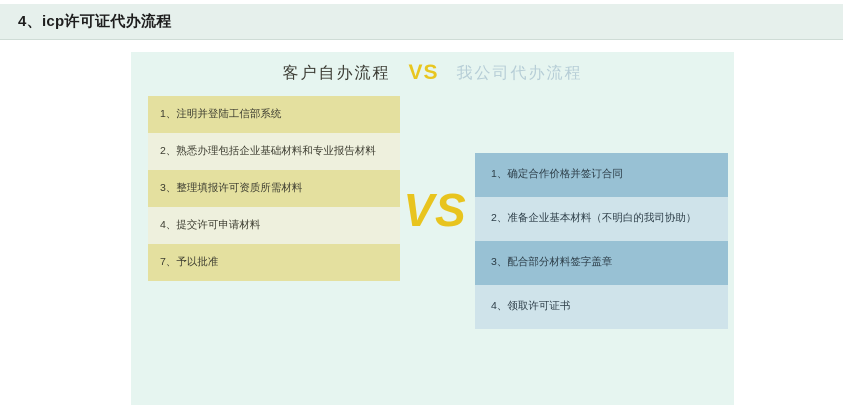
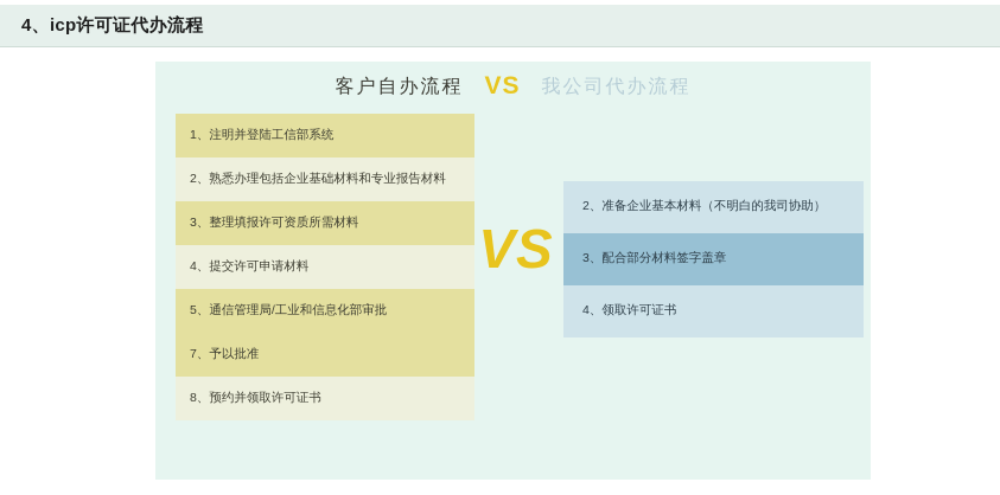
  4、icp许可证代办流程
  客户自办流程
  VS
  我公司代办流程
  1、注明并登陆工信部系统
  2、熟悉办理包括企业基础材料和专业报告材料
  3、整理填报许可资质所需材料
  4、提交许可申请材料
+ 5、通信管理局/工业和信息化部审批
  7、予以批准
+ 8、预约并领取许可证书
  VS
- 1、确定合作价格并签订合同
  2、准备企业基本材料（不明白的我司协助）
  3、配合部分材料签字盖章
  4、领取许可证书
